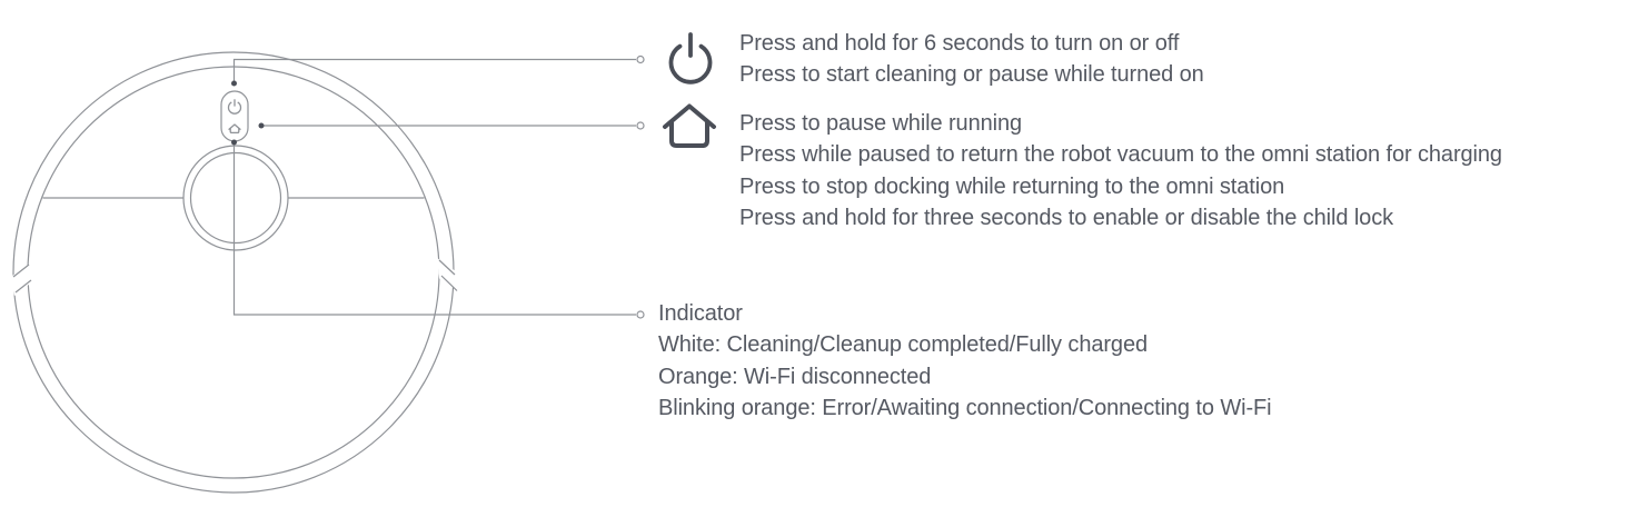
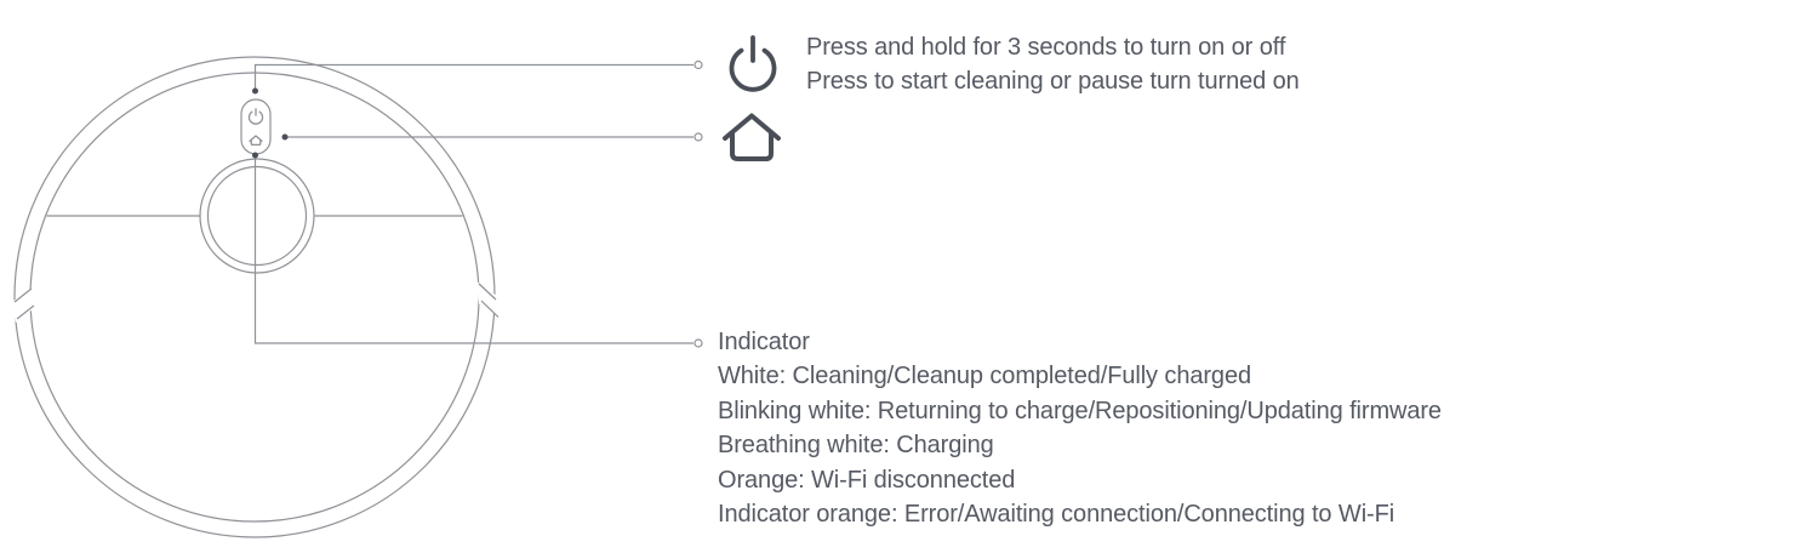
- Press and hold for 6 seconds to turn on or off
+ Press and hold for 3 seconds to turn on or off
- Press to start cleaning or pause while turned on
+ Press to start cleaning or pause turn turned on
- Press to pause while running
- Press while paused to return the robot vacuum to the omni station for charging
- Press to stop docking while returning to the omni station
- Press and hold for three seconds to enable or disable the child lock
  Indicator
  White: Cleaning/Cleanup completed/Fully charged
+ Blinking white: Returning to charge/Repositioning/Updating firmware
+ Breathing white: Charging
  Orange: Wi-Fi disconnected
- Blinking orange: Error/Awaiting connection/Connecting to Wi-Fi
+ Indicator orange: Error/Awaiting connection/Connecting to Wi-Fi
